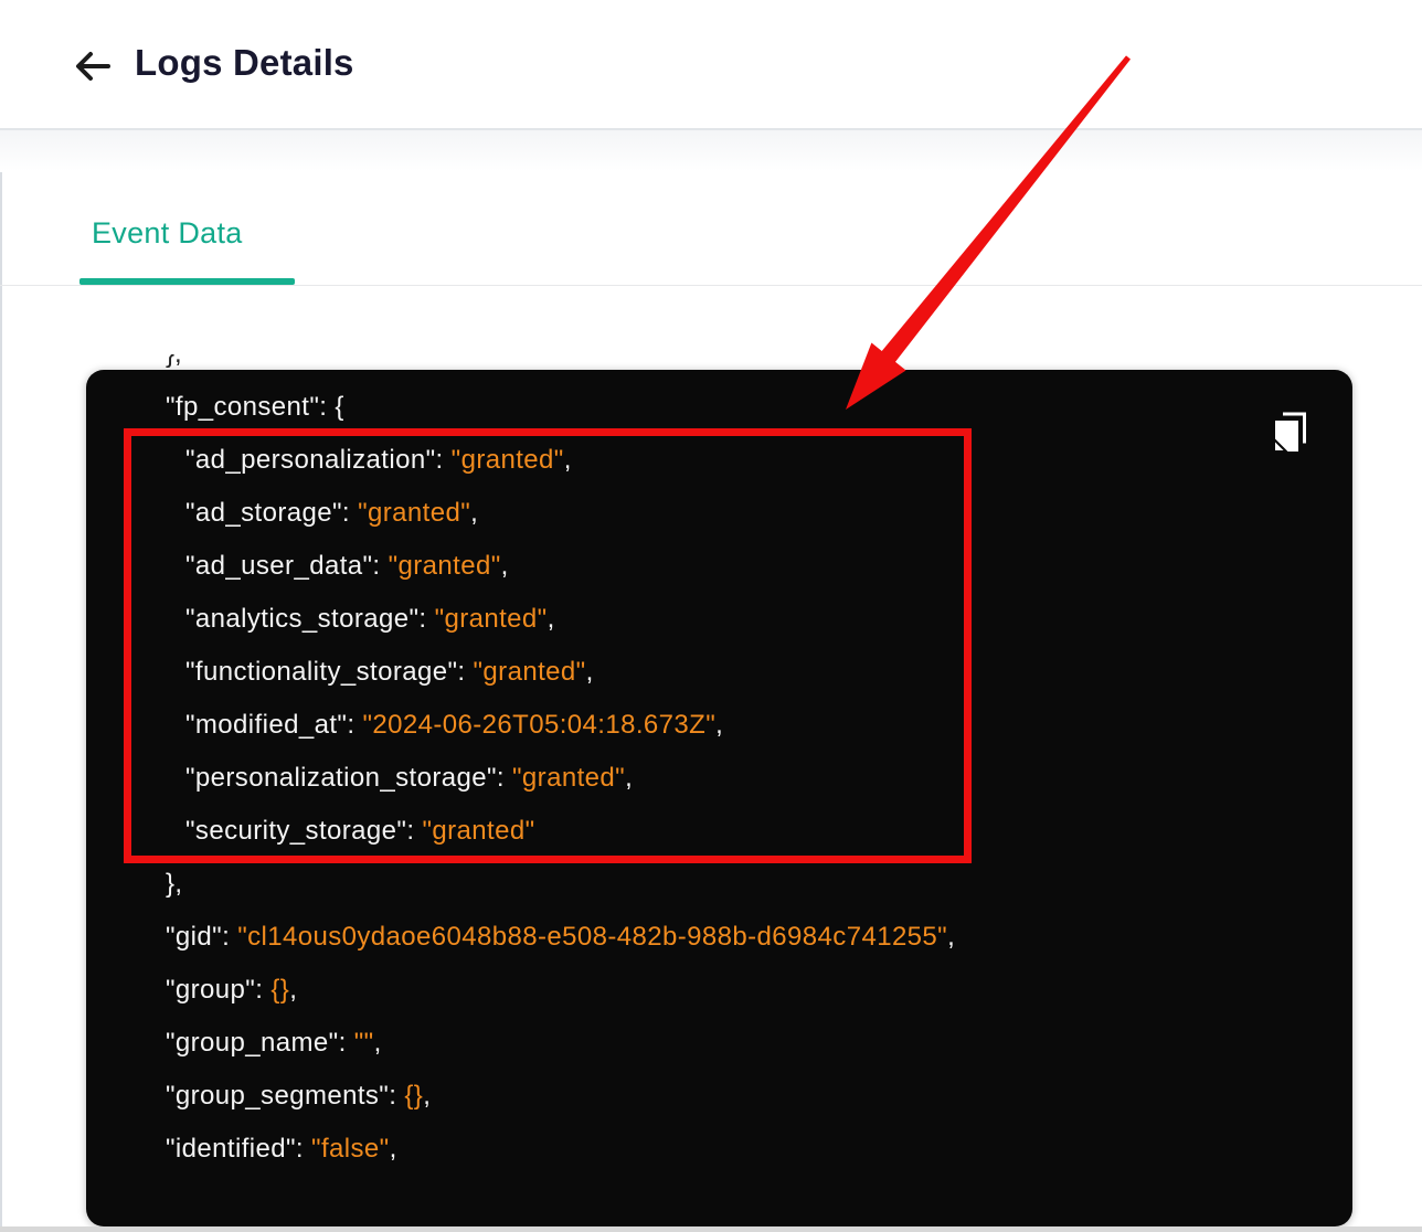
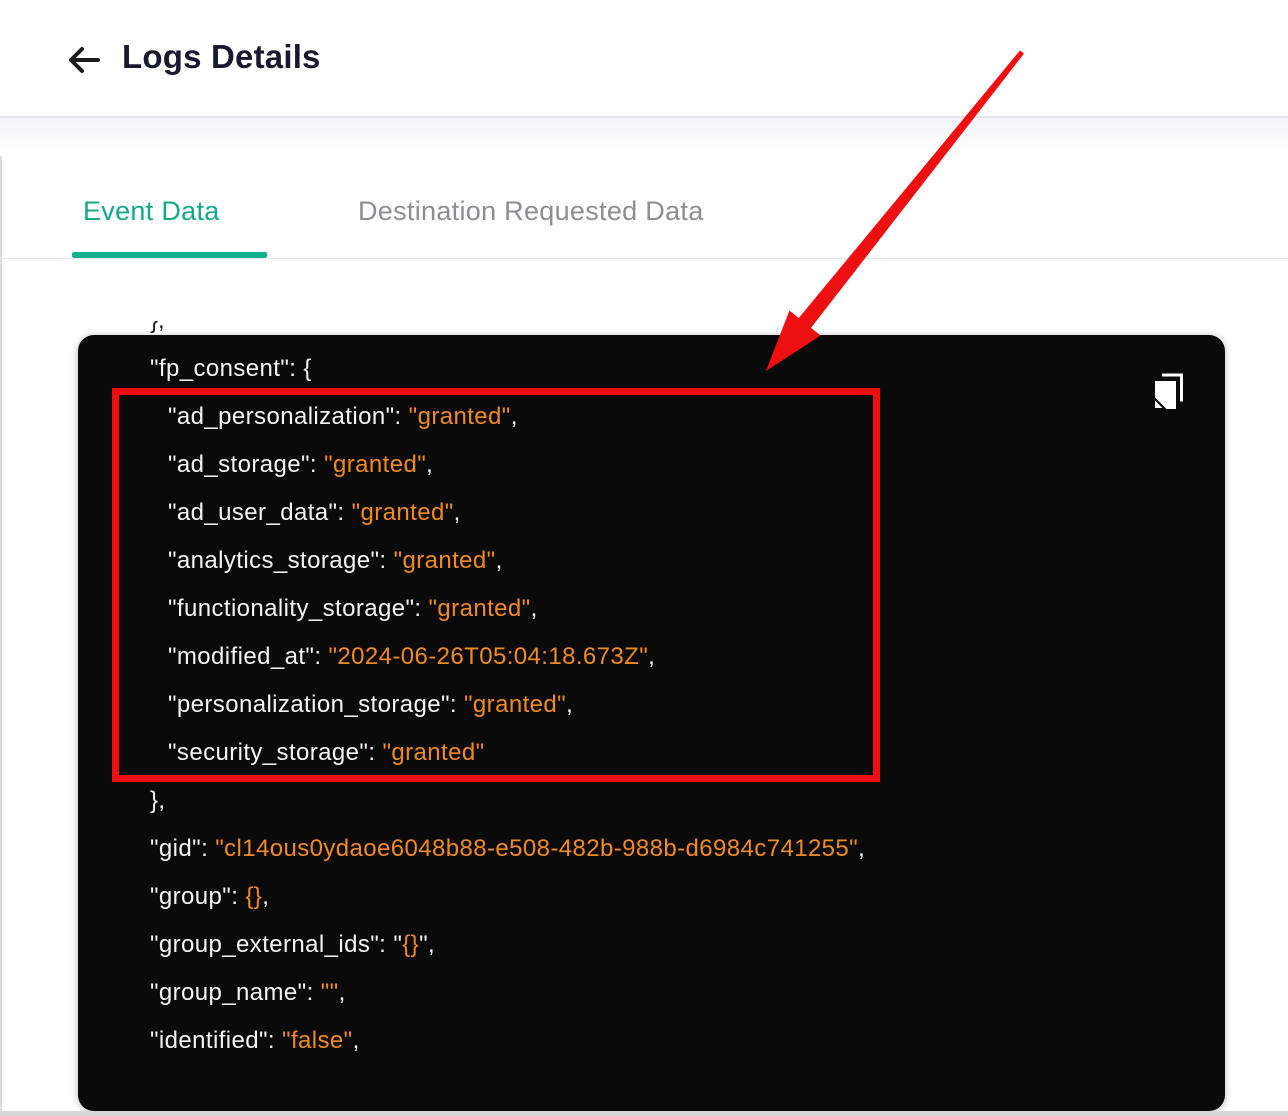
  Logs Details
  Event Data
+ Destination Requested Data
  },
  "fp_consent": {
  "ad_personalization": "granted",
  "ad_storage": "granted",
  "ad_user_data": "granted",
  "analytics_storage": "granted",
  "functionality_storage": "granted",
  "modified_at": "2024-06-26T05:04:18.673Z",
  "personalization_storage": "granted",
  "security_storage": "granted"
  },
  "gid": "cl14ous0ydaoe6048b88-e508-482b-988b-d6984c741255",
  "group": {},
+ "group_external_ids": "{}",
  "group_name": "",
- "group_segments": {},
  "identified": "false",
